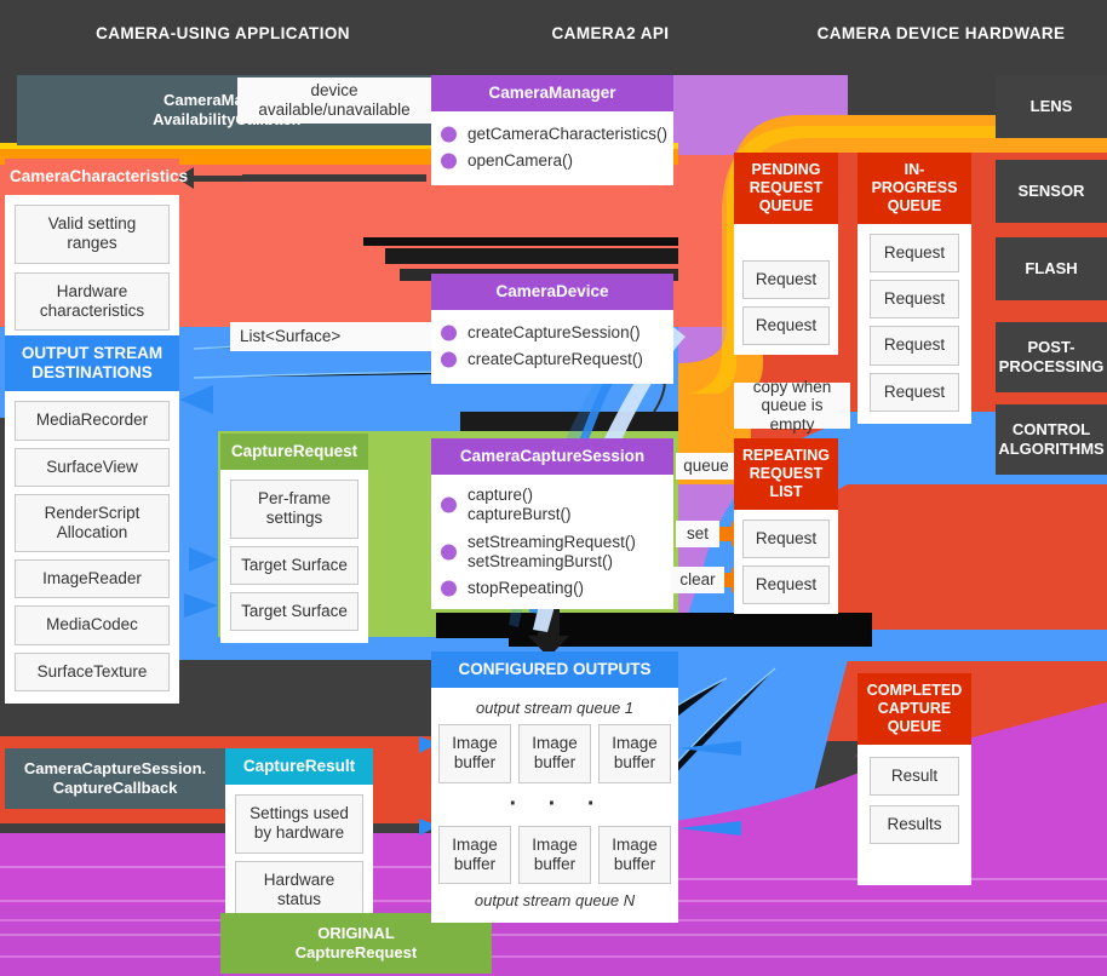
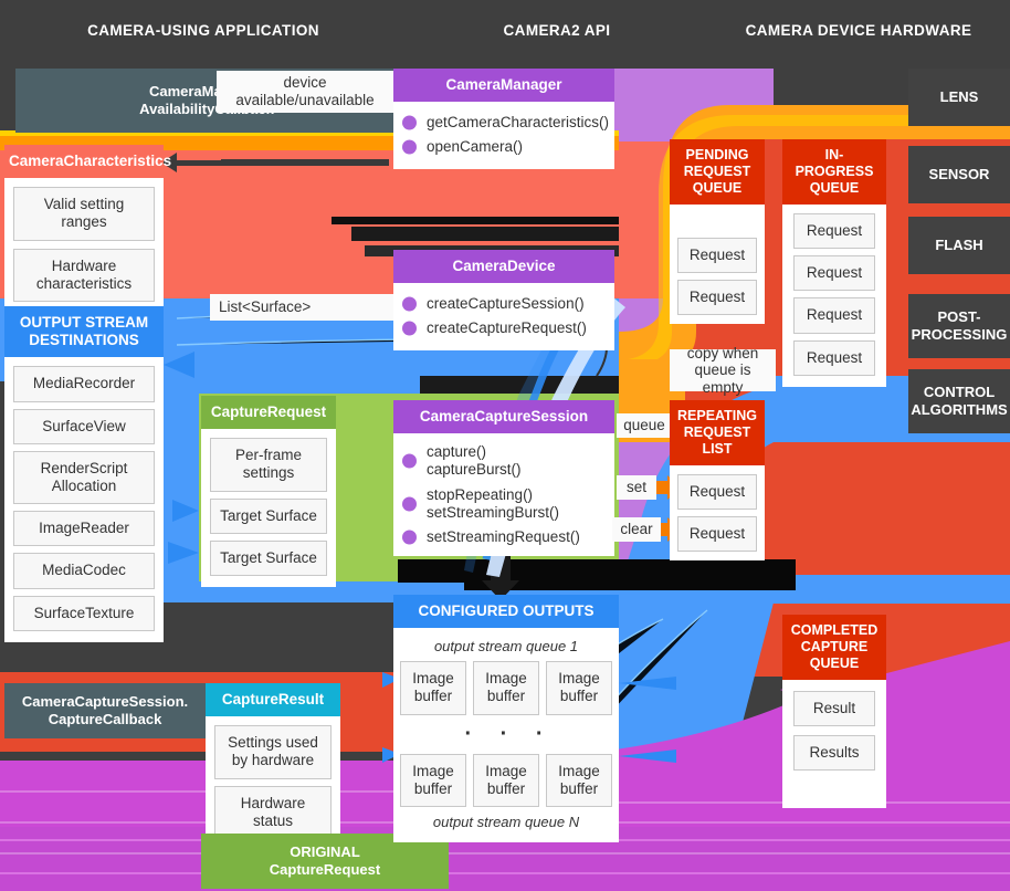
  CAMERA-USING APPLICATION
  CAMERA2 API
  CAMERA DEVICE HARDWARE
  device
  available/unavailable
  CameraCharacteristics
  Valid setting
  ranges
  Hardware
  characteristics
  OUTPUT STREAM
  DESTINATIONS
  MediaRecorder
  SurfaceView
  RenderScript
  Allocation
  ImageReader
  MediaCodec
  SurfaceTexture
  List<Surface>
  CaptureRequest
  Per-frame
  settings
  Target Surface
  Target Surface
  CameraCaptureSession.
  CaptureCallback
  CaptureResult
  Settings used
  by hardware
  Hardware
  status
  ORIGINAL
  CaptureRequest
  CameraManager
  getCameraCharacteristics()
  openCamera()
  CameraDevice
  createCaptureSession()
  createCaptureRequest()
  CameraCaptureSession
  capture()
  captureBurst()
- setStreamingRequest()
+ stopRepeating()
  setStreamingBurst()
- stopRepeating()
+ setStreamingRequest()
  queue
  set
  clear
  copy when
  queue is empty
  CONFIGURED OUTPUTS
  output stream queue 1
  Image
  buffer
  Image
  buffer
  Image
  buffer
  · · ·
  Image
  buffer
  Image
  buffer
  Image
  buffer
  output stream queue N
  PENDING
  REQUEST
  QUEUE
  Request
  Request
  IN-PROGRESS
  QUEUE
  Request
  Request
  Request
  Request
  REPEATING
  REQUEST
  LIST
  Request
  Request
  COMPLETED
  CAPTURE
  QUEUE
  Result
  Results
  LENS
  SENSOR
  FLASH
  POST-
  PROCESSING
  CONTROL
  ALGORITHMS
